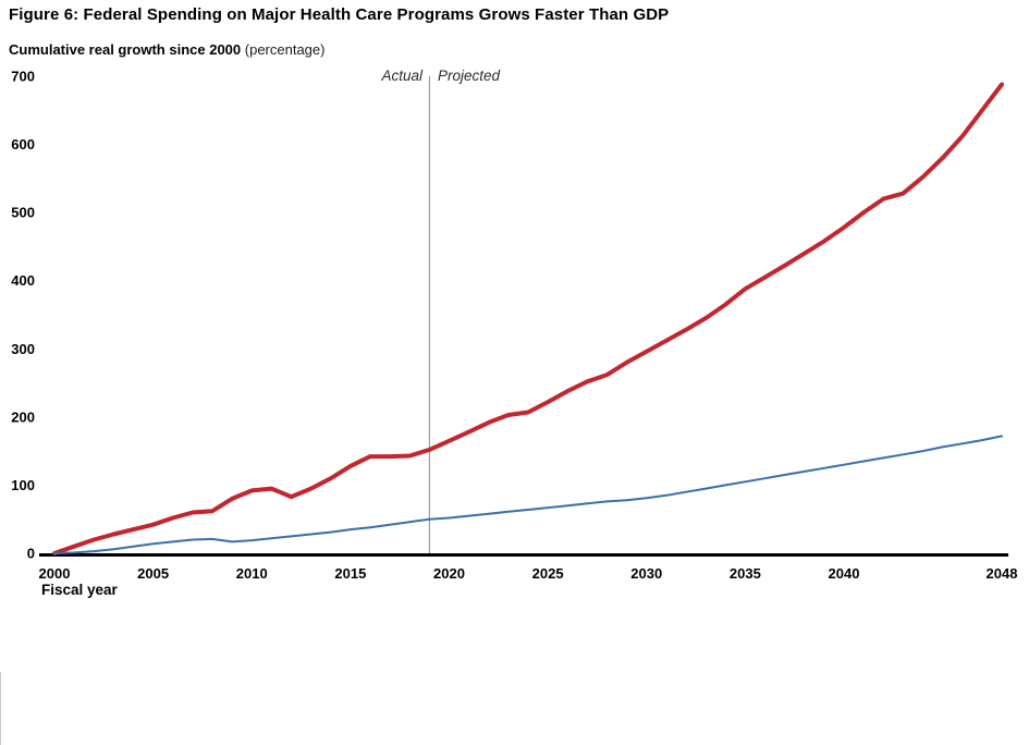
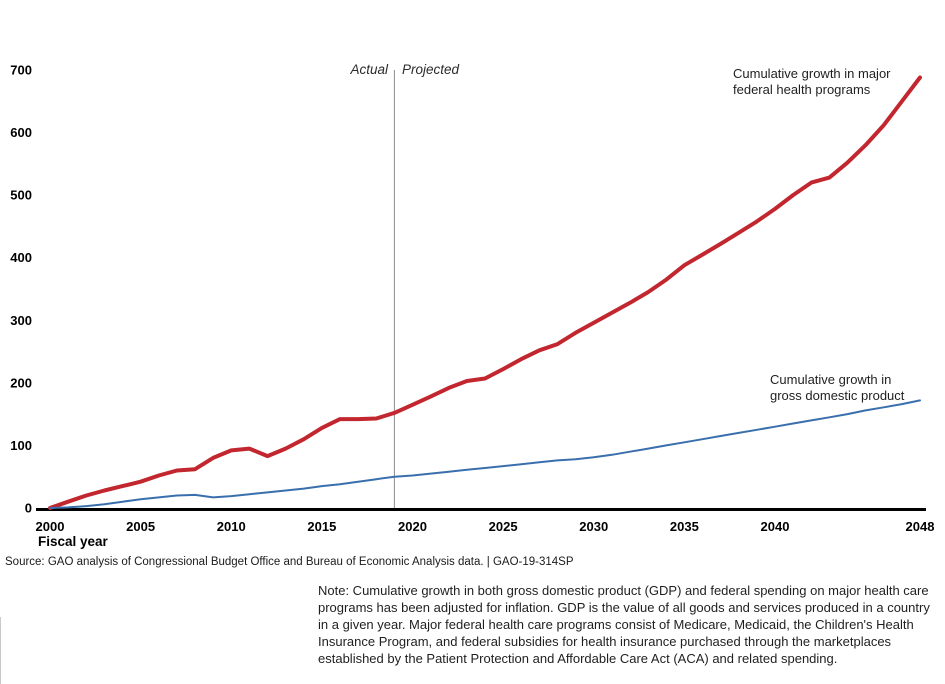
- Figure 6: Federal Spending on Major Health Care Programs Grows Faster Than GDP
- Cumulative real growth since 2000 (percentage)
  0
  100
  200
  300
  400
  500
  600
  700
  2000
  2005
  2010
  2015
  2020
  2025
  2030
  2035
  2040
  2048
  Actual
  Projected
+ Cumulative growth in major
+ federal health programs
+ Cumulative growth in
+ gross domestic product
  Fiscal year
+ Source: GAO analysis of Congressional Budget Office and Bureau of Economic Analysis data. | GAO-19-314SP
+ Note: Cumulative growth in both gross domestic product (GDP) and federal spending on major health care programs has been adjusted for inflation. GDP is the value of all goods and services produced in a country in a given year. Major federal health care programs consist of Medicare, Medicaid, the Children's Health Insurance Program, and federal subsidies for health insurance purchased through the marketplaces established by the Patient Protection and Affordable Care Act (ACA) and related spending.
